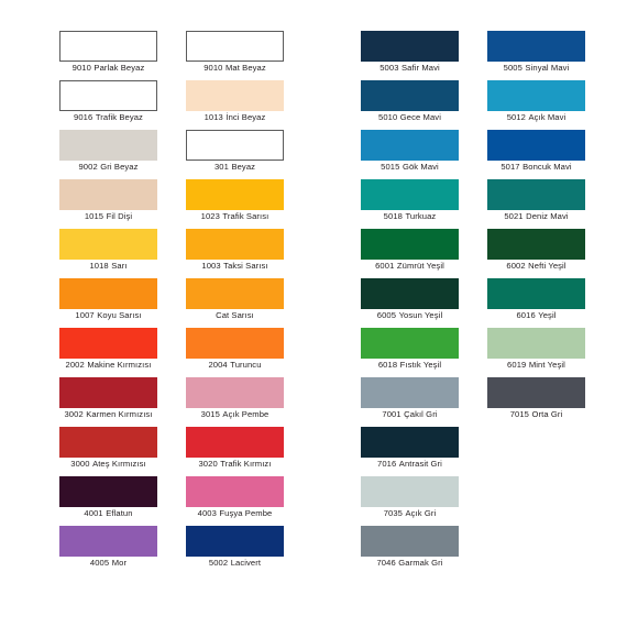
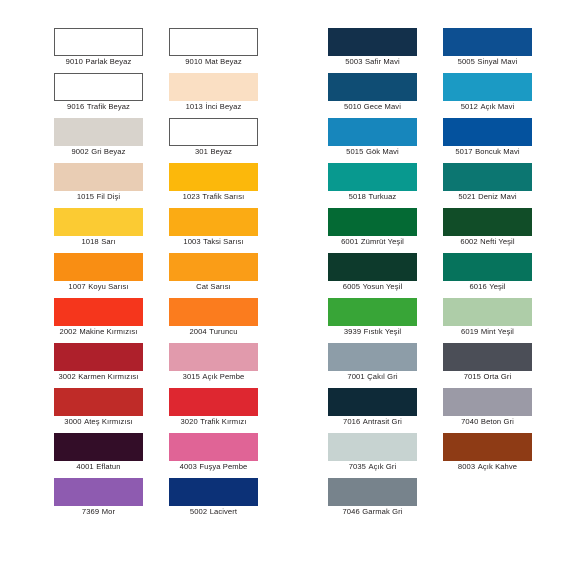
  9010 Parlak Beyaz
  9016 Trafik Beyaz
  9002 Gri Beyaz
  1015 Fil Dişi
  1018 Sarı
  1007 Koyu Sarısı
  2002 Makine Kırmızısı
  3002 Karmen Kırmızısı
  3000 Ateş Kırmızısı
  4001 Eflatun
- 4005 Mor
+ 7369 Mor
  9010 Mat Beyaz
  1013 İnci Beyaz
  301 Beyaz
  1023 Trafik Sarısı
  1003 Taksi Sarısı
  Cat Sarısı
  2004 Turuncu
  3015 Açık Pembe
  3020 Trafik Kırmızı
  4003 Fuşya Pembe
  5002 Lacivert
  5003 Safir Mavi
  5010 Gece Mavi
  5015 Gök Mavi
  5018 Turkuaz
  6001 Zümrüt Yeşil
  6005 Yosun Yeşil
- 6018 Fıstık Yeşil
+ 3939 Fıstık Yeşil
  7001 Çakıl Gri
  7016 Antrasit Gri
  7035 Açık Gri
  7046 Garmak Gri
  5005 Sinyal Mavi
  5012 Açık Mavi
  5017 Boncuk Mavi
  5021 Deniz Mavi
  6002 Nefti Yeşil
  6016 Yeşil
  6019 Mint Yeşil
  7015 Orta Gri
+ 7040 Beton Gri
+ 8003 Açık Kahve
